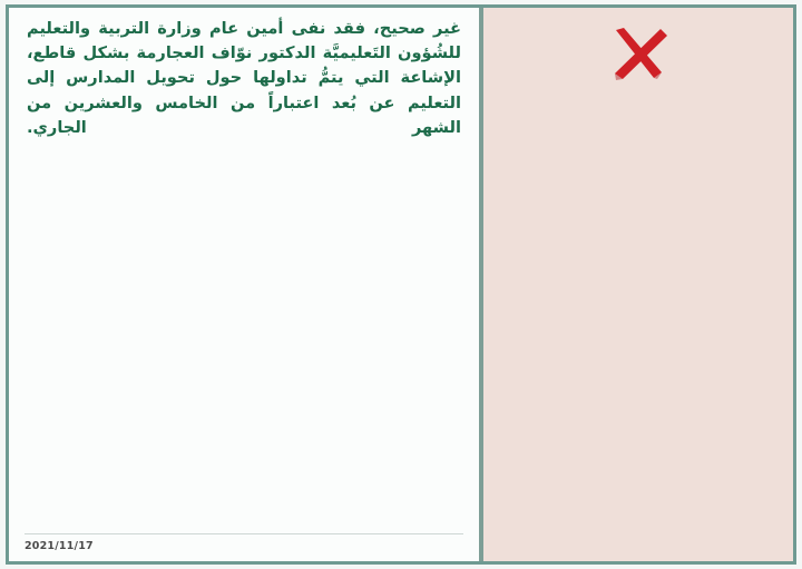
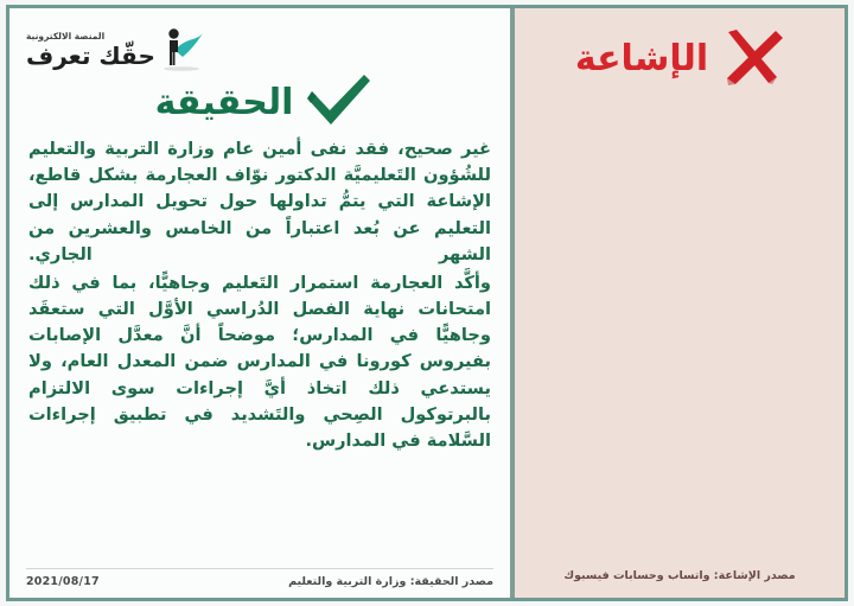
+ الإشاعة
+ مصدر الإشاعة: واتساب وحسابات فيسبوك
+ المنصة الالكترونية
+ حقّك تعرف
+ الحقيقة
  غير صحيح، فقد نفى أمين عام وزارة التربية والتعليم للشُؤون التَعليميَّة الدكتور نوّاف العجارمة بشكل قاطع، الإشاعة التي يتمُّ تداولها حول تحويل المدارس إلى التعليم عن بُعد اعتباراً من الخامس والعشرين من الشهر الجاري.
+ وأكَّد العجارمة استمرار التَعليم وجاهيًّا، بما في ذلك امتحانات نهاية الفصل الدُراسي الأوَّل التي ستعقَد وجاهيًّا في المدارس؛ موضحاً أنَّ معدَّل الإصابات بفيروس كورونا في المدارس ضمن المعدل العام، ولا يستدعي ذلك اتخاذ أيَّ إجراءات سوى الالتزام بالبرتوكول الصِحي والتَشديد في تطبيق إجراءات السَّلامة في المدارس.
- 2021/11/17
+ 2021/08/17
+ مصدر الحقيقة: وزارة التربية والتعليم
